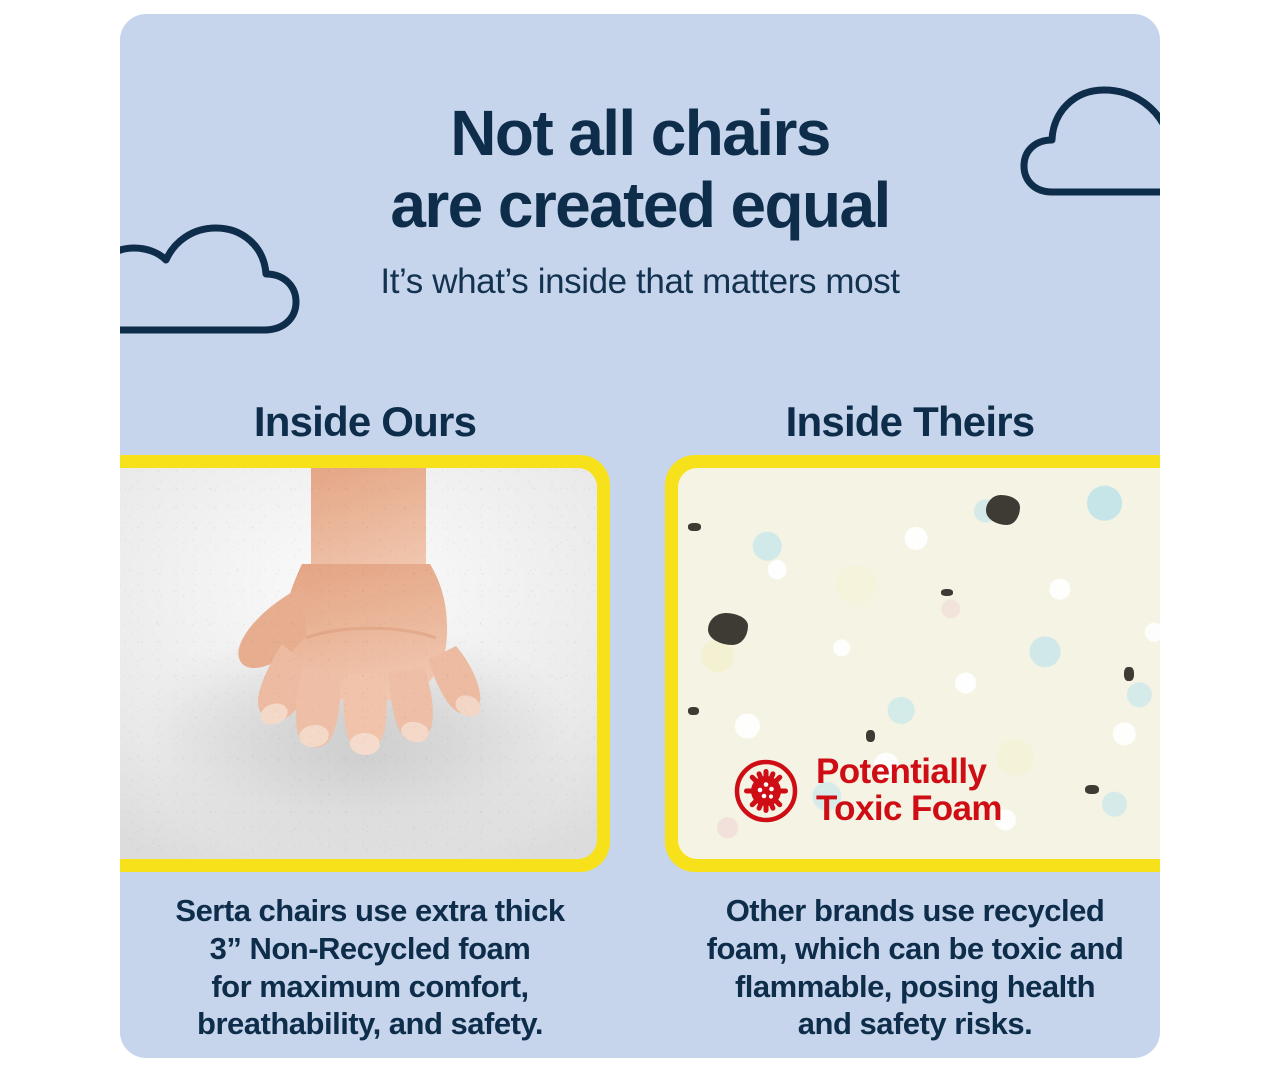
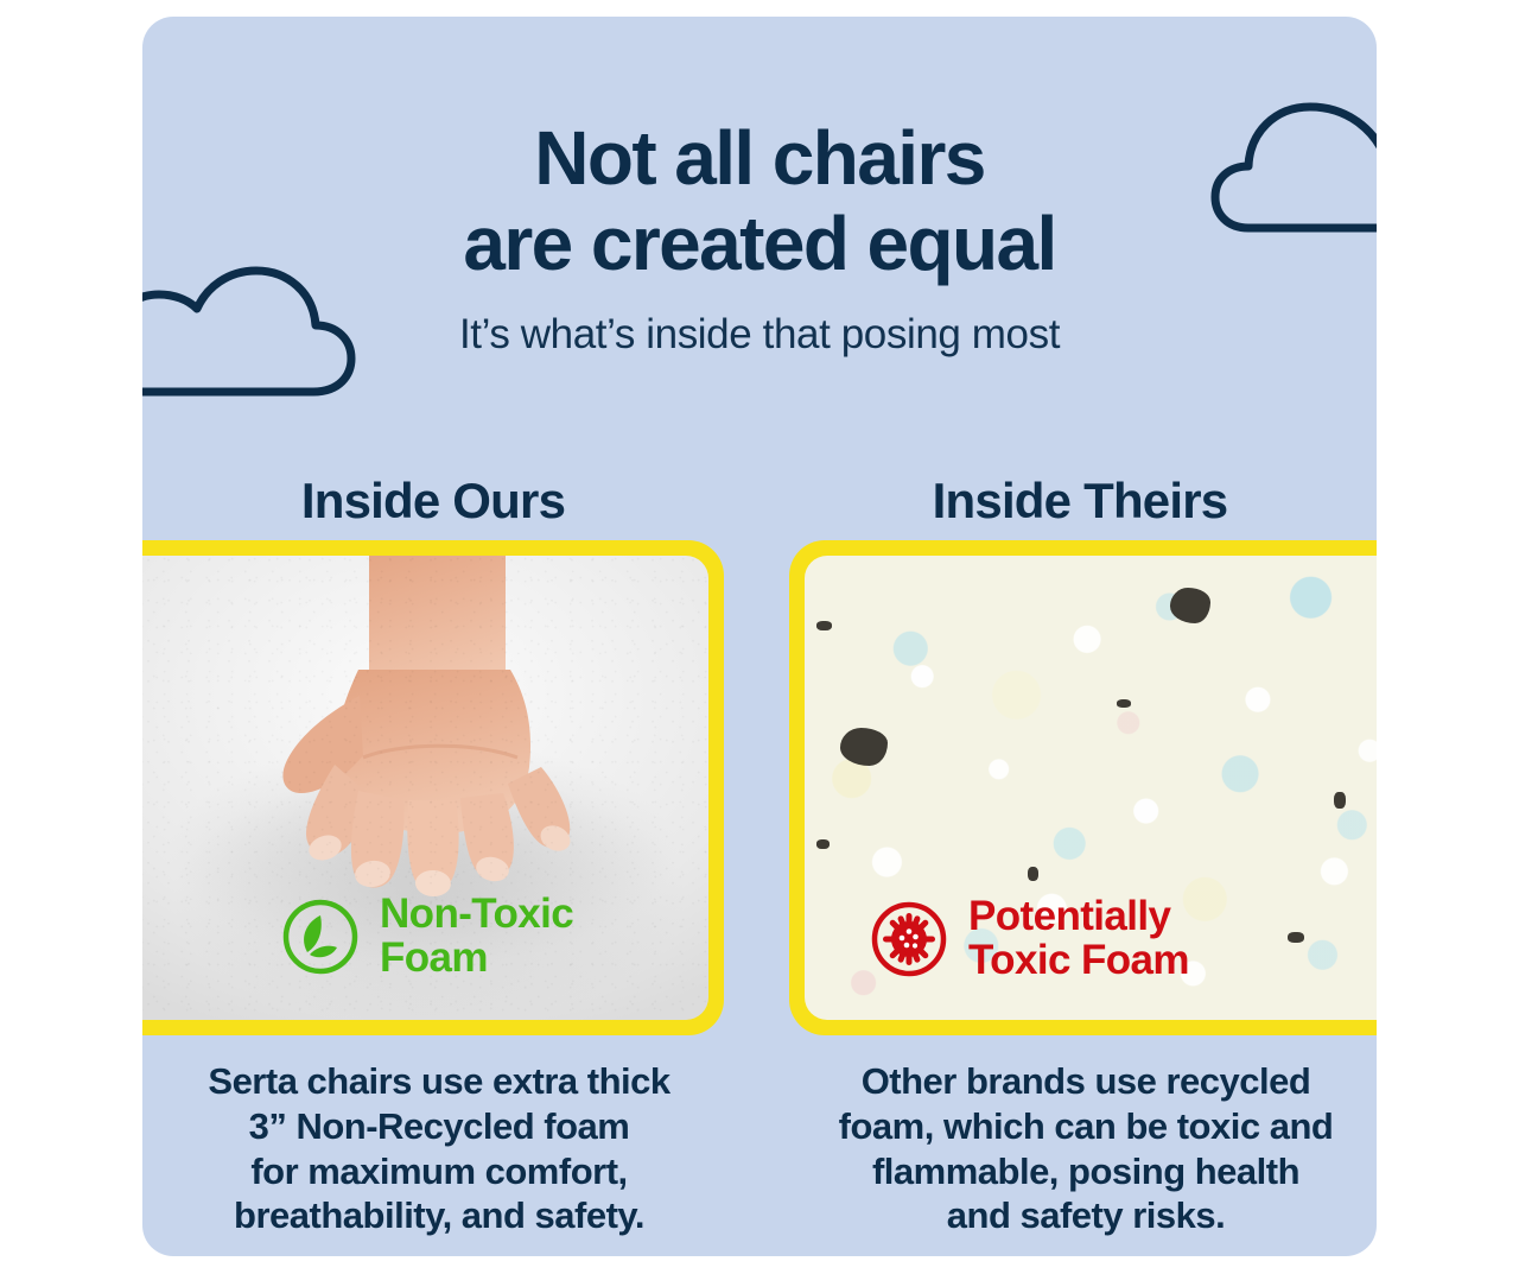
  Not all chairs
  are created equal
- It’s what’s inside that matters most
+ It’s what’s inside that posing most
  Inside Ours
  Inside Theirs
+ Non-Toxic
+ Foam
  Potentially
  Toxic Foam
  Serta chairs use extra thick
  3” Non-Recycled foam
  for maximum comfort,
  breathability, and safety.
  Other brands use recycled
  foam, which can be toxic and
  flammable, posing health
  and safety risks.
